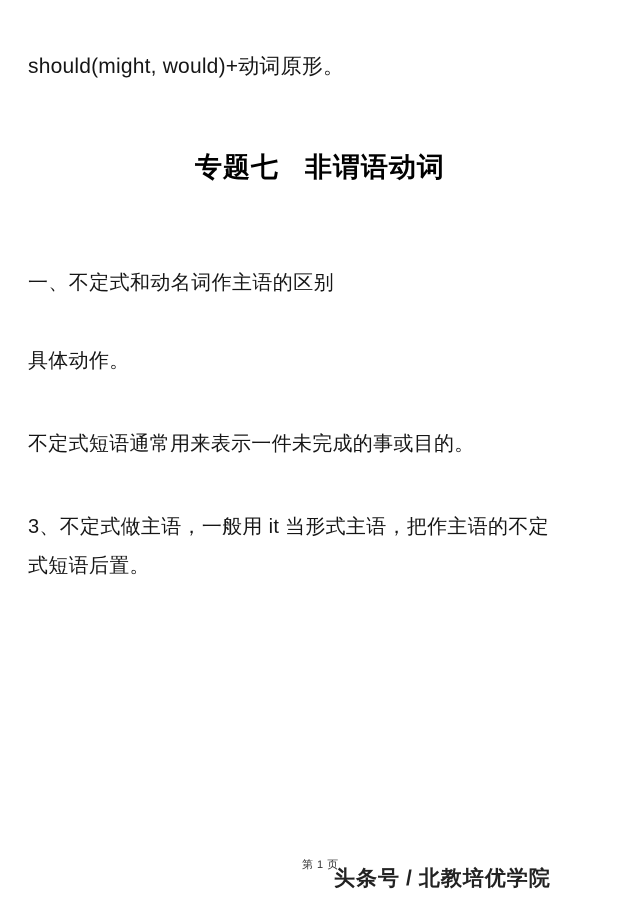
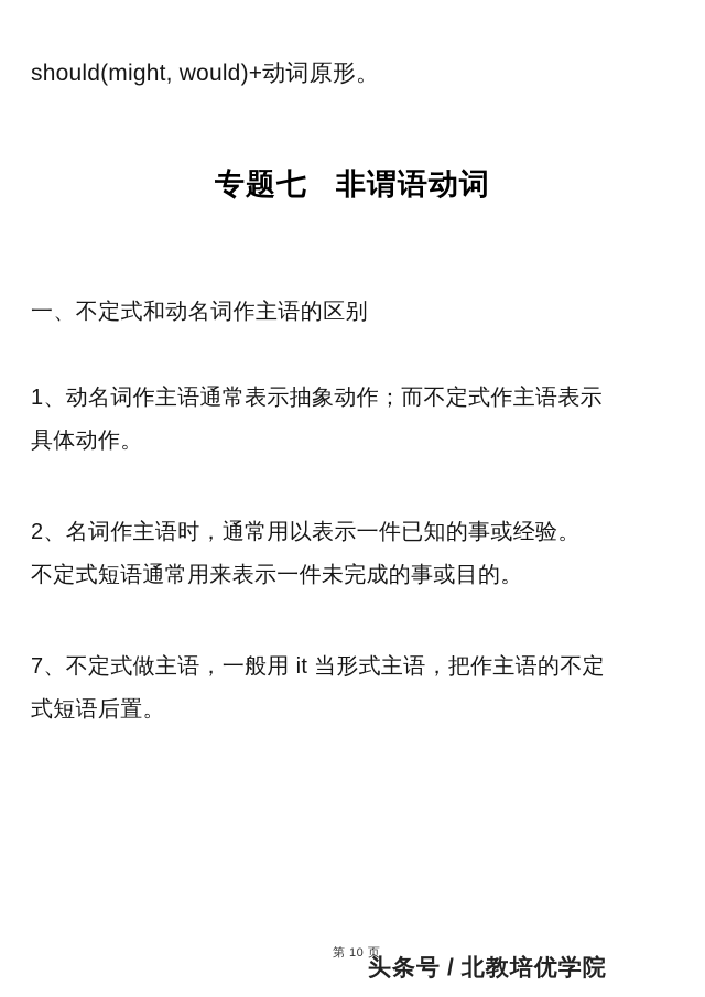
  should(might, would)+动词原形。
  专题七 非谓语动词
  一、不定式和动名词作主语的区别
+ 1、动名词作主语通常表示抽象动作；而不定式作主语表示
  具体动作。
+ 2、名词作主语时，通常用以表示一件已知的事或经验。
  不定式短语通常用来表示一件未完成的事或目的。
- 3、不定式做主语，一般用 it 当形式主语，把作主语的不定
+ 7、不定式做主语，一般用 it 当形式主语，把作主语的不定
  式短语后置。
- 第 1 页
+ 第 10 页
  头条号 / 北教培优学院
